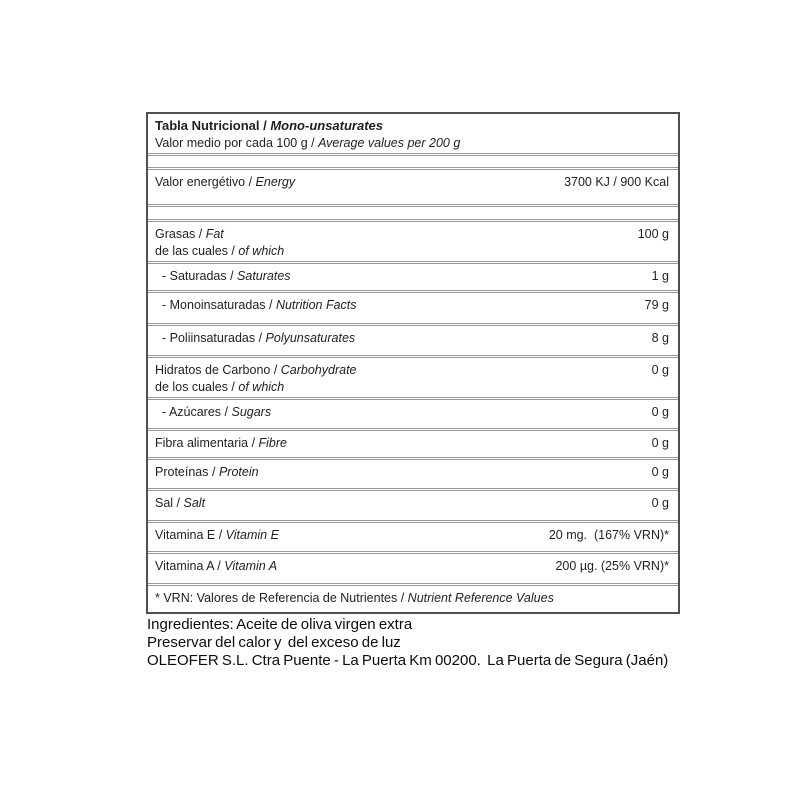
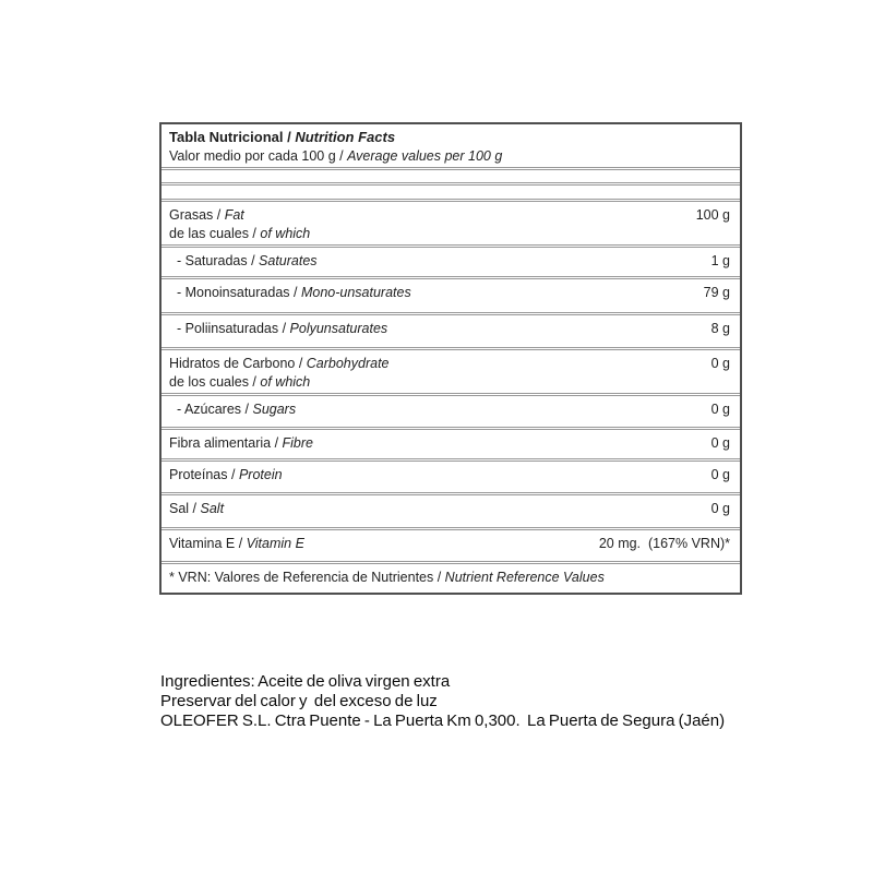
- Tabla Nutricional / Mono-unsaturates
+ Tabla Nutricional / Nutrition Facts
- Valor medio por cada 100 g / Average values per 200 g
+ Valor medio por cada 100 g / Average values per 100 g
- Valor energétivo / Energy
- 3700 KJ / 900 Kcal
  Grasas / Fat
  de las cuales / of which
  100 g
  - Saturadas / Saturates
  1 g
- - Monoinsaturadas / Nutrition Facts
+ - Monoinsaturadas / Mono-unsaturates
  79 g
  - Poliinsaturadas / Polyunsaturates
  8 g
  Hidratos de Carbono / Carbohydrate
  de los cuales / of which
  0 g
  - Azúcares / Sugars
  0 g
  Fibra alimentaria / Fibre
  0 g
  Proteínas / Protein
  0 g
  Sal / Salt
  0 g
  Vitamina E / Vitamin E
  20 mg. (167% VRN)*
- Vitamina A / Vitamin A
- 200 µg. (25% VRN)*
  * VRN: Valores de Referencia de Nutrientes / Nutrient Reference Values
  Ingredientes: Aceite de oliva virgen extra
  Preservar del calor y del exceso de luz
- OLEOFER S.L. Ctra Puente - La Puerta Km 00200. La Puerta de Segura (Jaén)
+ OLEOFER S.L. Ctra Puente - La Puerta Km 0,300. La Puerta de Segura (Jaén)
